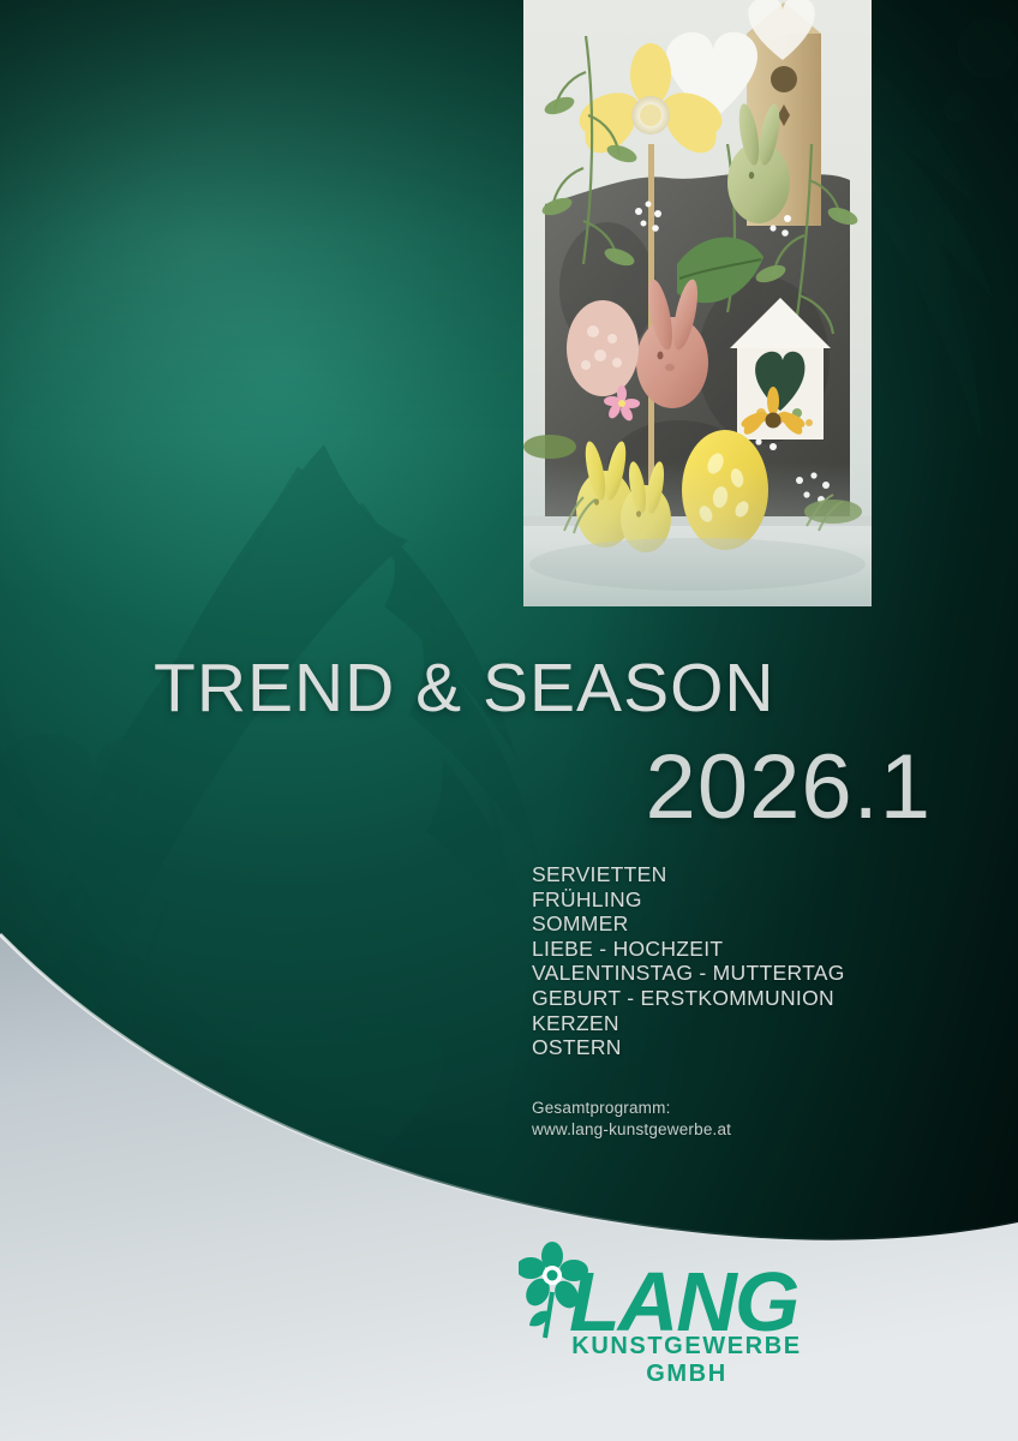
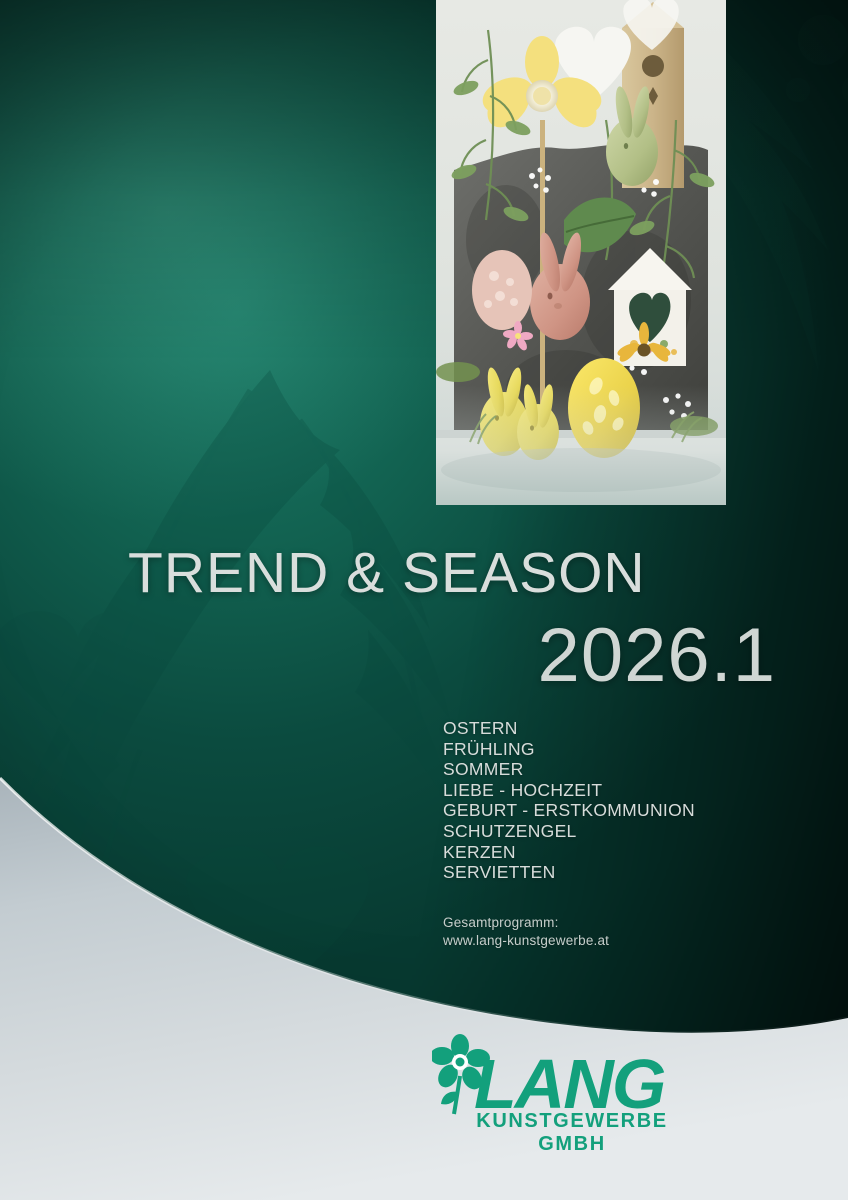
  TREND & SEASON
  2026.1
- SERVIETTEN
+ OSTERN
  FRÜHLING
  SOMMER
  LIEBE - HOCHZEIT
- VALENTINSTAG - MUTTERTAG
  GEBURT - ERSTKOMMUNION
+ SCHUTZENGEL
  KERZEN
- OSTERN
+ SERVIETTEN
  Gesamtprogramm:
  www.lang-kunstgewerbe.at
  LANG
  KUNSTGEWERBE GMBH
